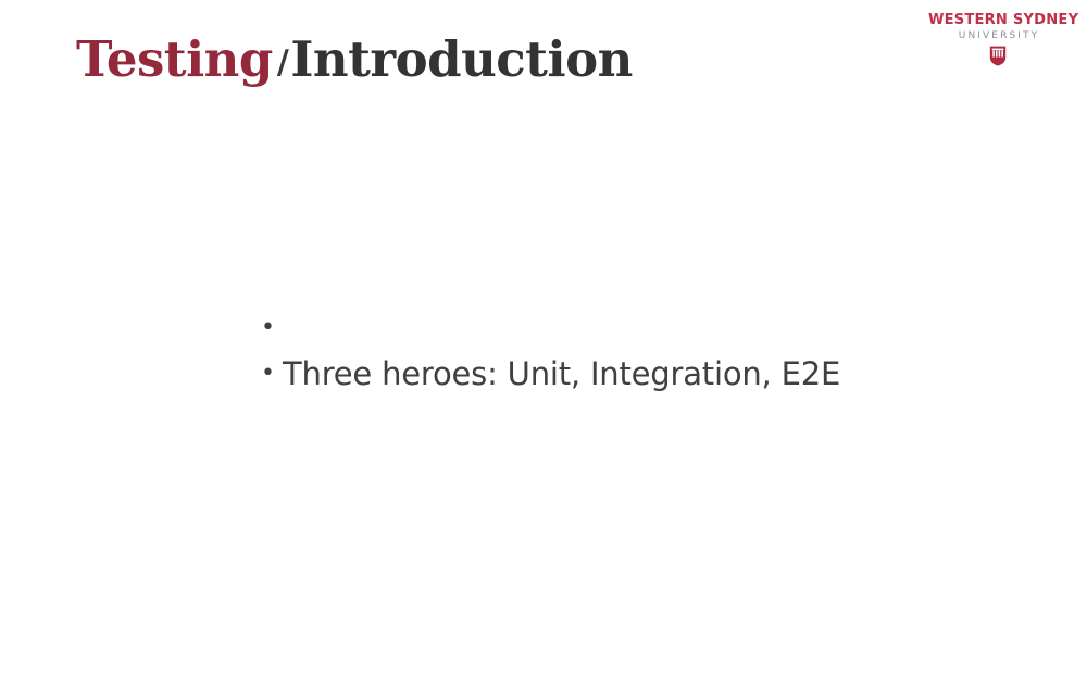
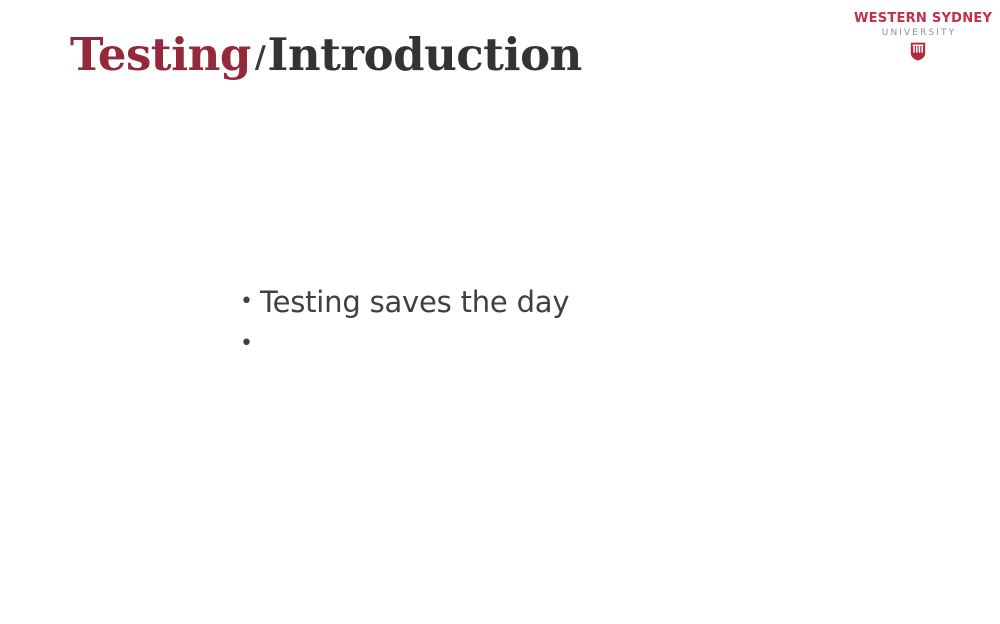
  Testing/Introduction
  WESTERN SYDNEY
  UNIVERSITY
  •
+ Testing saves the day
  •
- Three heroes: Unit, Integration, E2E
